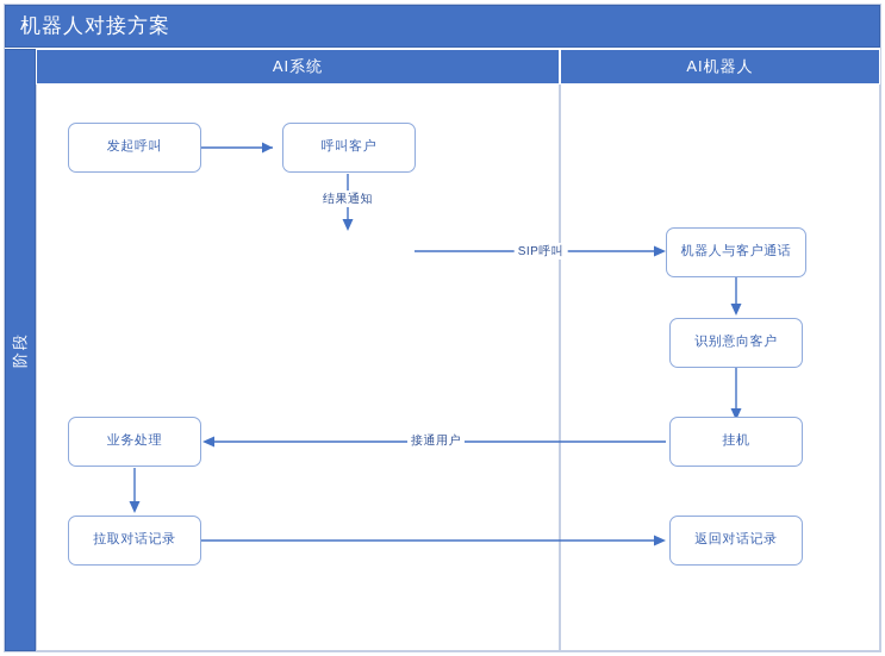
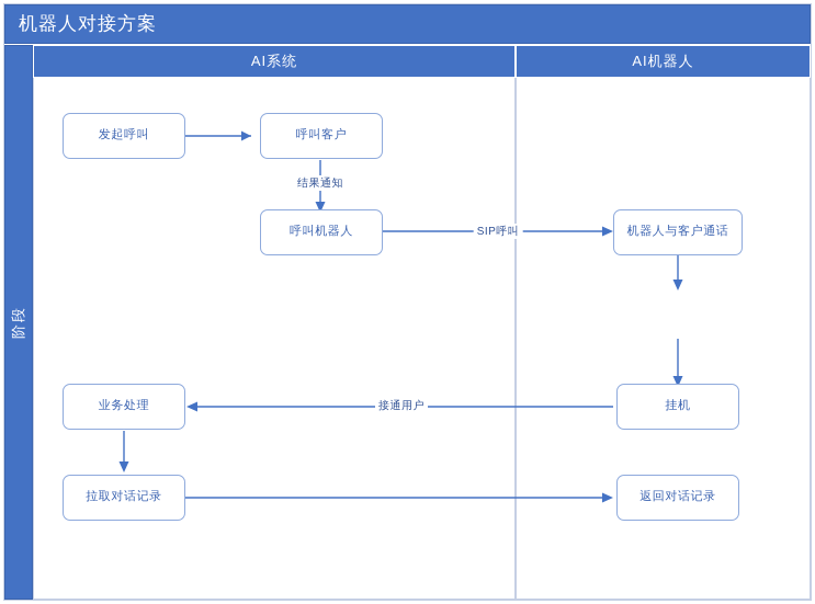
  机器人对接方案
  AI系统
  AI机器人
  发起呼叫
  呼叫客户
+ 呼叫机器人
  机器人与客户通话
- 识别意向客户
  挂机
  业务处理
  拉取对话记录
  返回对话记录
  结果通知
  SIP呼叫
  接通用户
